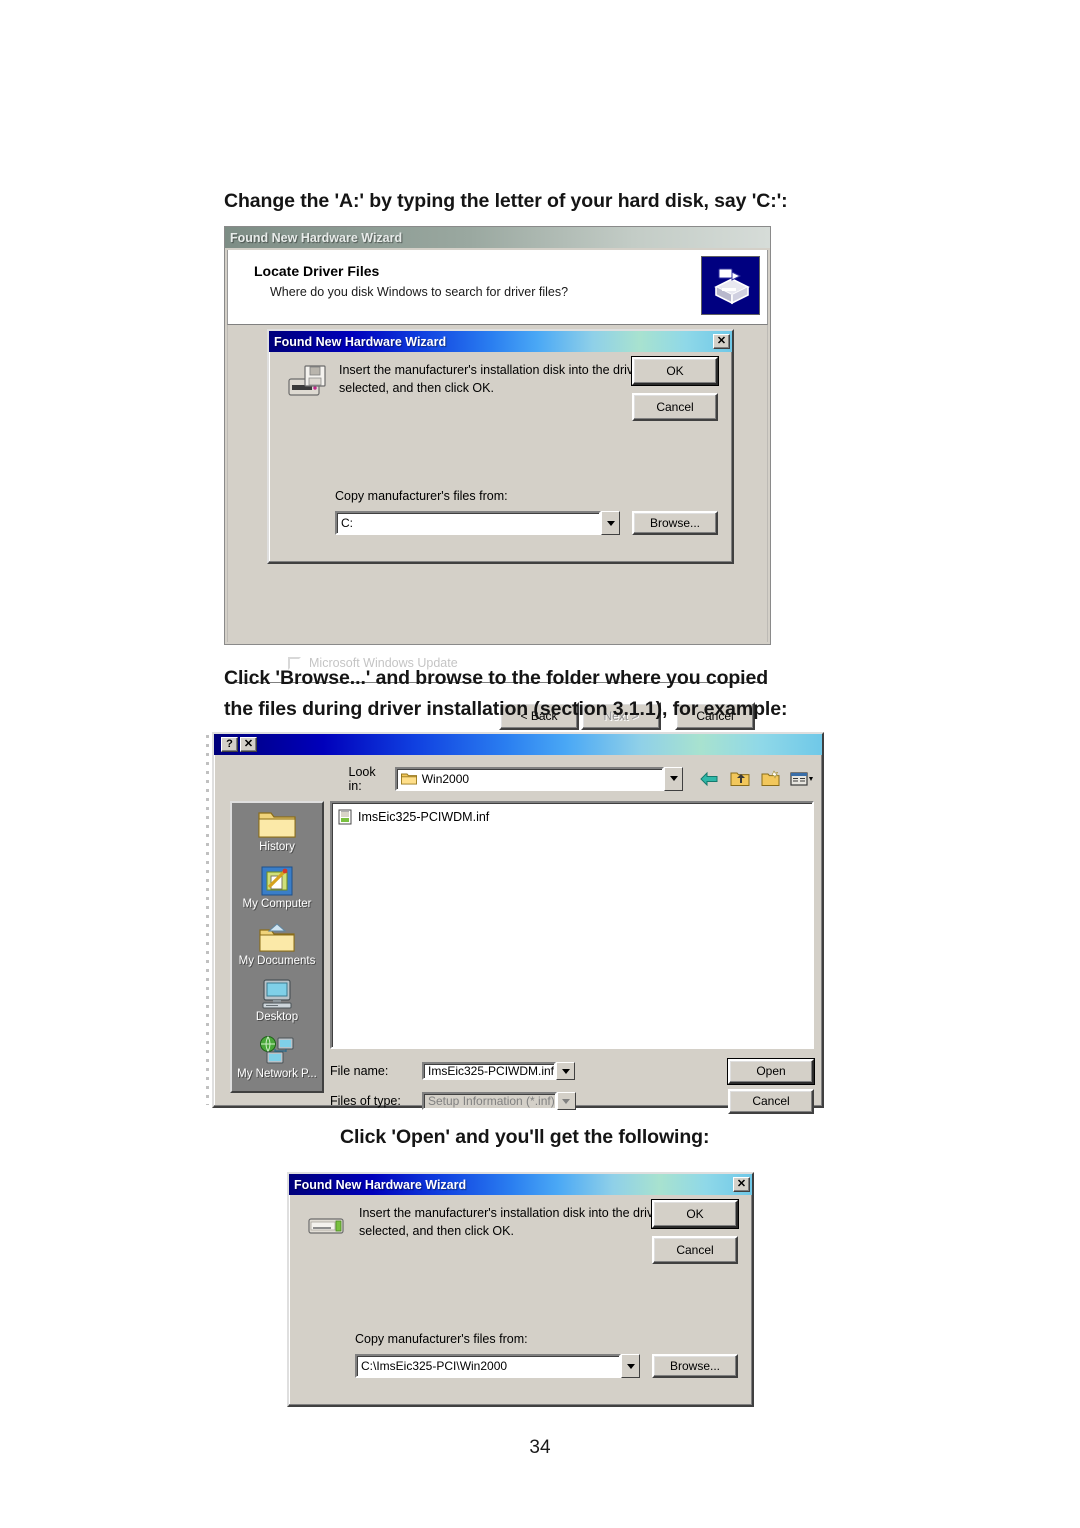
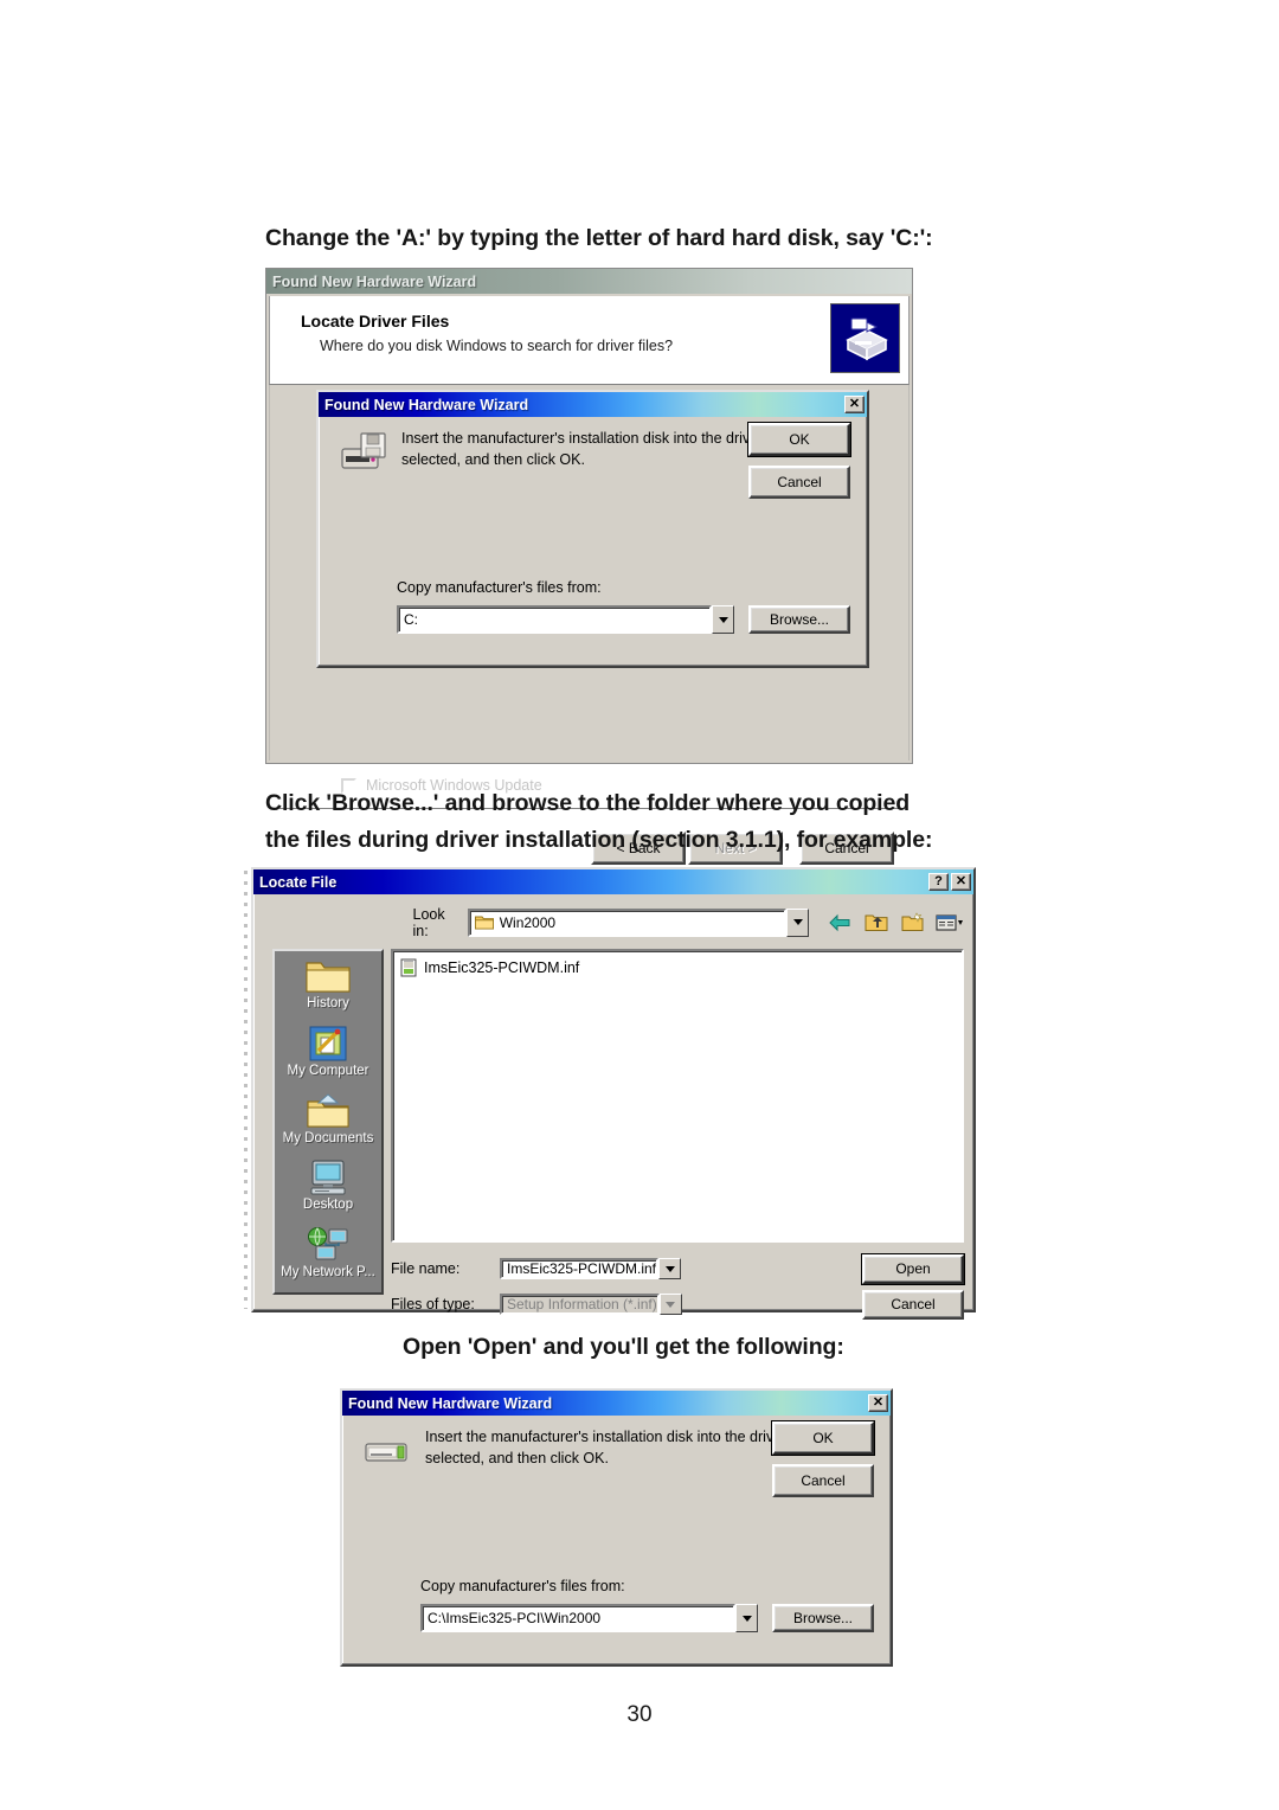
- Change the 'A:' by typing the letter of your hard disk, say 'C:':
+ Change the 'A:' by typing the letter of hard hard disk, say 'C:':
  Found New Hardware Wizard
  Locate Driver Files
  Where do you disk Windows to search for driver files?
  Microsoft Windows Update
  < Back
  Next >
  Cancel
  Found New Hardware Wizard
  ✕
  Insert the manufacturer's installation disk into the driv selected, and then click OK.
  OK
  Cancel
  Copy manufacturer's files from:
  C:
  Browse...
  Click 'Browse...' and browse to the folder where you copied
  the files during driver installation (section 3.1.1), for example:
+ Locate File
  ?
  ✕
  Look in:
  Win2000
  History
  My Computer
  My Documents
  Desktop
  My Network P...
  ImsEic325-PCIWDM.inf
  File name:
  ImsEic325-PCIWDM.inf
  Open
  Files of type:
  Setup Information (*.inf)
  Cancel
- Click 'Open' and you'll get the following:
+ Open 'Open' and you'll get the following:
  Found New Hardware Wizard
  ✕
  Insert the manufacturer's installation disk into the driv selected, and then click OK.
  OK
  Cancel
  Copy manufacturer's files from:
  C:\ImsEic325-PCI\Win2000
  Browse...
- 34
+ 30
